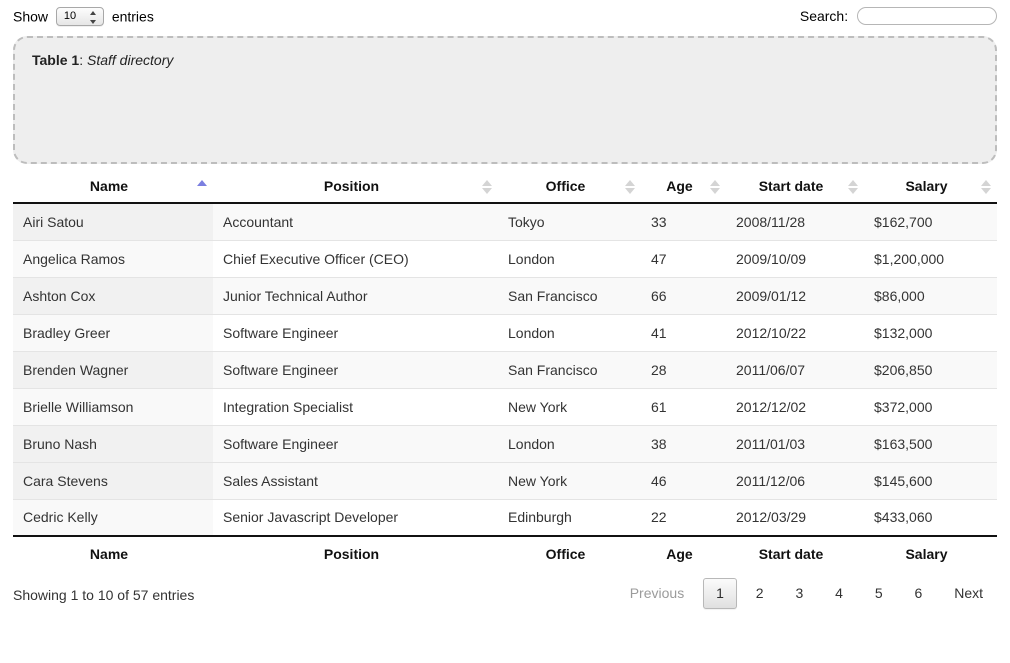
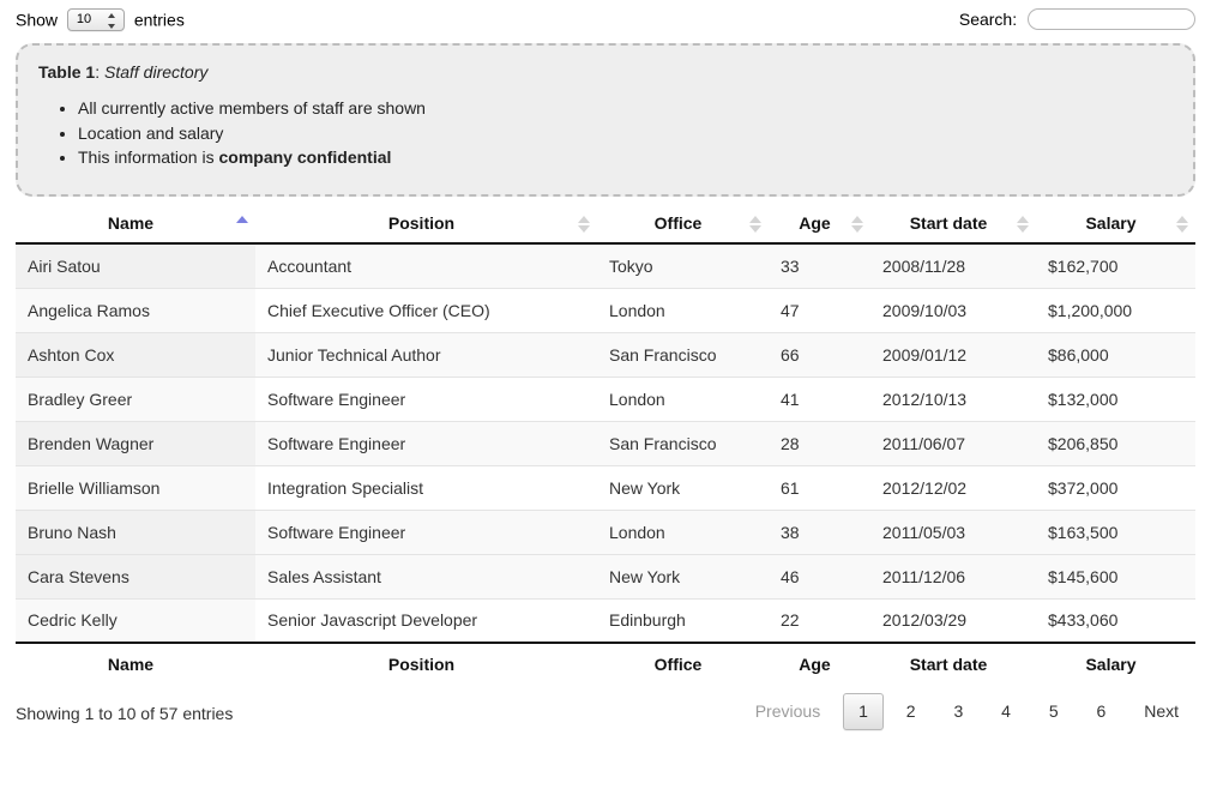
  Show
  10
  entries
  Search:
  Table 1: Staff directory
+ All currently active members of staff are shown
+ Location and salary
+ This information is company confidential
  Name	Position	Office	Age	Start date	Salary
  Airi Satou	Accountant	Tokyo	33	2008/11/28	$162,700
- Angelica Ramos	Chief Executive Officer (CEO)	London	47	2009/10/09	$1,200,000
+ Angelica Ramos	Chief Executive Officer (CEO)	London	47	2009/10/03	$1,200,000
  Ashton Cox	Junior Technical Author	San Francisco	66	2009/01/12	$86,000
- Bradley Greer	Software Engineer	London	41	2012/10/22	$132,000
+ Bradley Greer	Software Engineer	London	41	2012/10/13	$132,000
  Brenden Wagner	Software Engineer	San Francisco	28	2011/06/07	$206,850
  Brielle Williamson	Integration Specialist	New York	61	2012/12/02	$372,000
- Bruno Nash	Software Engineer	London	38	2011/01/03	$163,500
+ Bruno Nash	Software Engineer	London	38	2011/05/03	$163,500
  Cara Stevens	Sales Assistant	New York	46	2011/12/06	$145,600
  Cedric Kelly	Senior Javascript Developer	Edinburgh	22	2012/03/29	$433,060
  Name	Position	Office	Age	Start date	Salary
  Showing 1 to 10 of 57 entries
  Previous 1 2 3 4 5 6 Next
